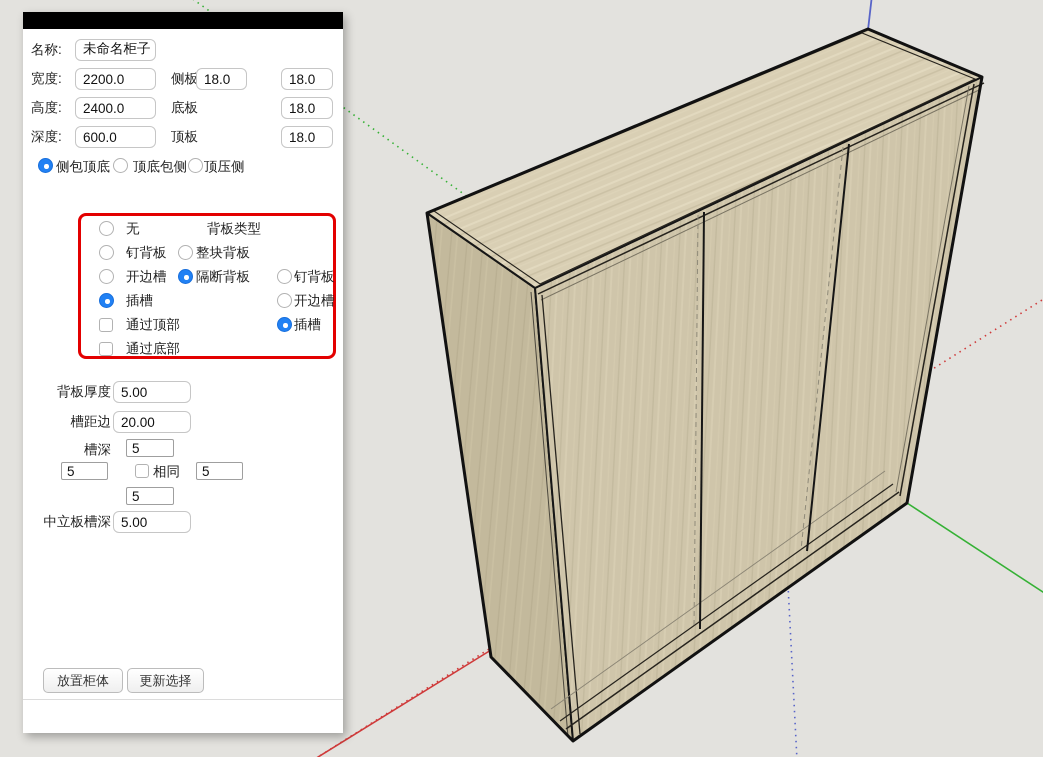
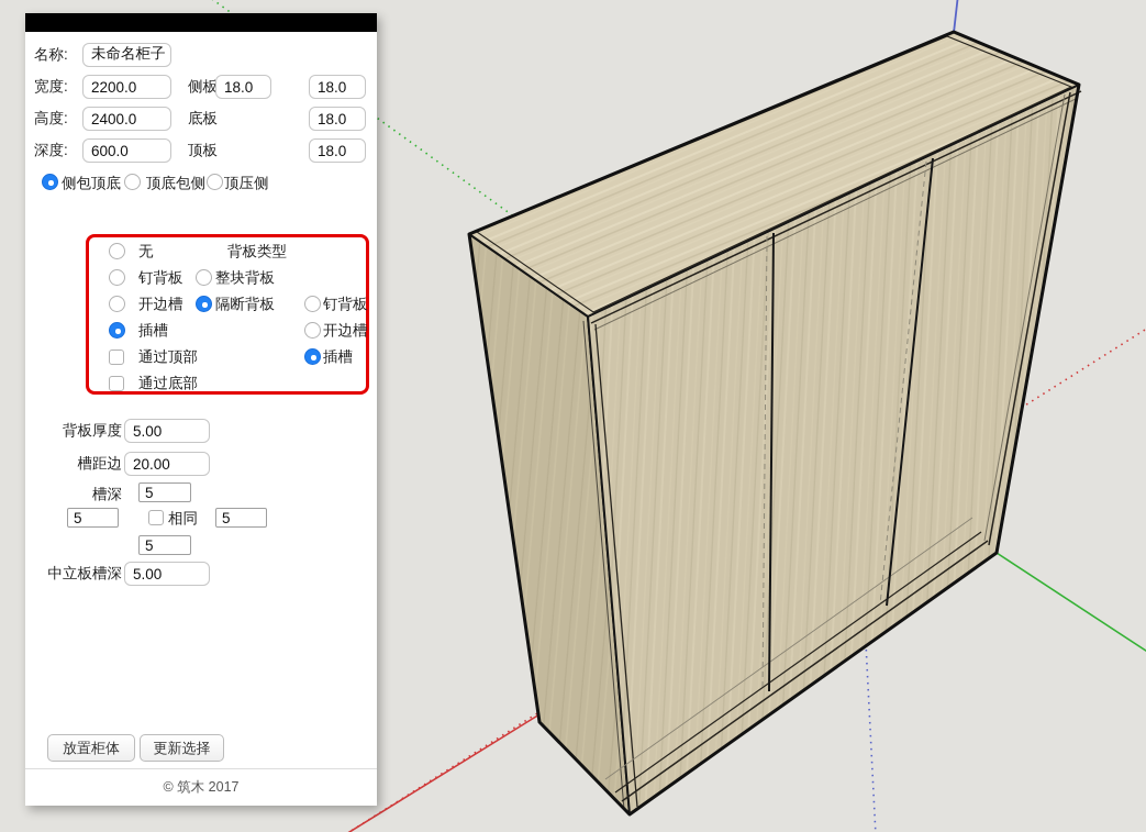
  名称:
  未命名柜子
  宽度:
  2200.0
  侧板
  18.0
  18.0
  高度:
  2400.0
  底板
  18.0
  深度:
  600.0
  顶板
  18.0
  侧包顶底
  顶底包侧
  顶压侧
  无
  背板类型
  钉背板
  整块背板
  开边槽
  隔断背板
  钉背板
  插槽
  开边槽
  通过顶部
  插槽
  通过底部
  背板厚度
  5.00
  槽距边
  20.00
  槽深
  5
  5
  相同
  5
  5
  中立板槽深
  5.00
  放置柜体
  更新选择
+ © 筑木 2017
